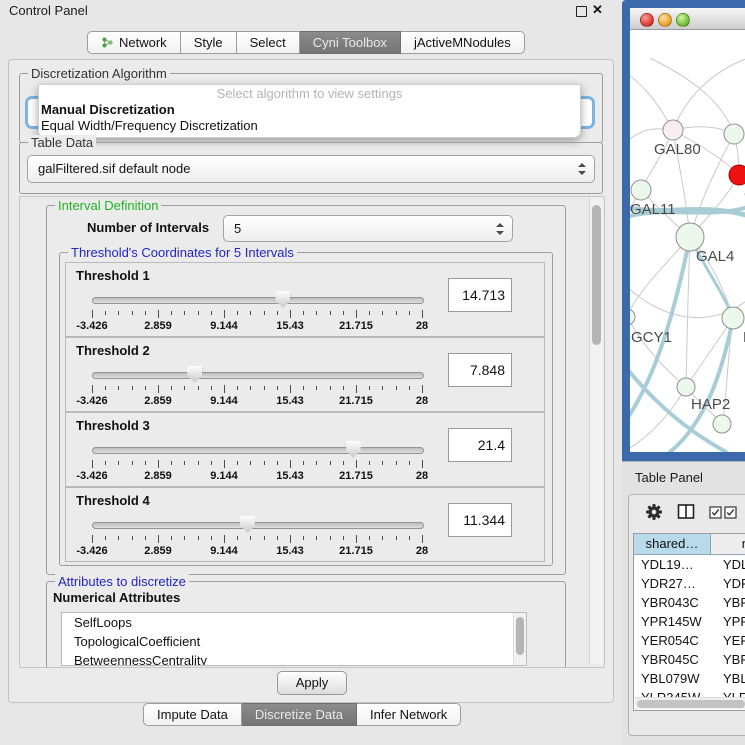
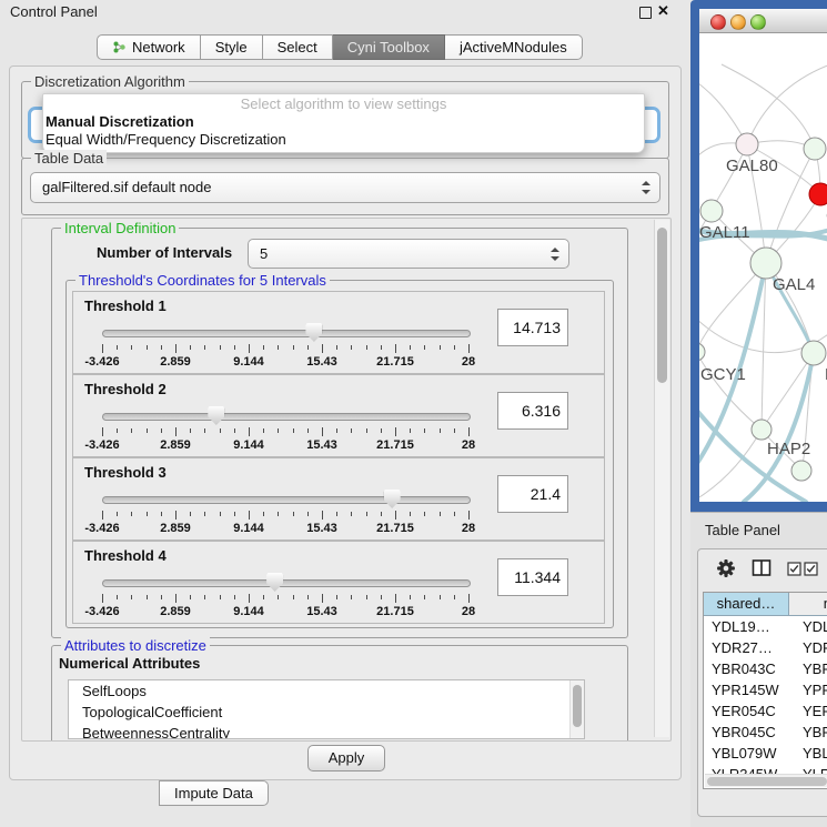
  Control Panel
  ✕
  Network
  Style
  Select
  Cyni Toolbox
  jActiveMNodules
  Discretization Algorithm
  Select algorithm to view settings
  Manual Discretization
  Equal Width/Frequency Discretization
  Table Data
  galFiltered.sif default node
  Interval Definition
  Number of Intervals
  5
  Threshold's Coordinates for 5 Intervals
  Threshold 1
  -3.426
  2.859
  9.144
  15.43
  21.715
  28
  14.713
  Threshold 2
  -3.426
  2.859
  9.144
  15.43
  21.715
  28
- 7.848
+ 6.316
  Threshold 3
  -3.426
  2.859
  9.144
  15.43
  21.715
  28
  21.4
  Threshold 4
  -3.426
  2.859
  9.144
  15.43
  21.715
  28
  11.344
  Attributes to discretize
  Numerical Attributes
  SelfLoops
  TopologicalCoefficient
  BetweennessCentrality
  Apply
  Impute Data
- Discretize Data
- Infer Network
  GAL80
  GAL11
  GAL4
  GCY1
  HAP2
  Table Panel
  shared…
  YDL19…
  YDR27…
  YBR043C
  YPR145W
  YER054C
  YBR045C
  YBL079W
  YBL
